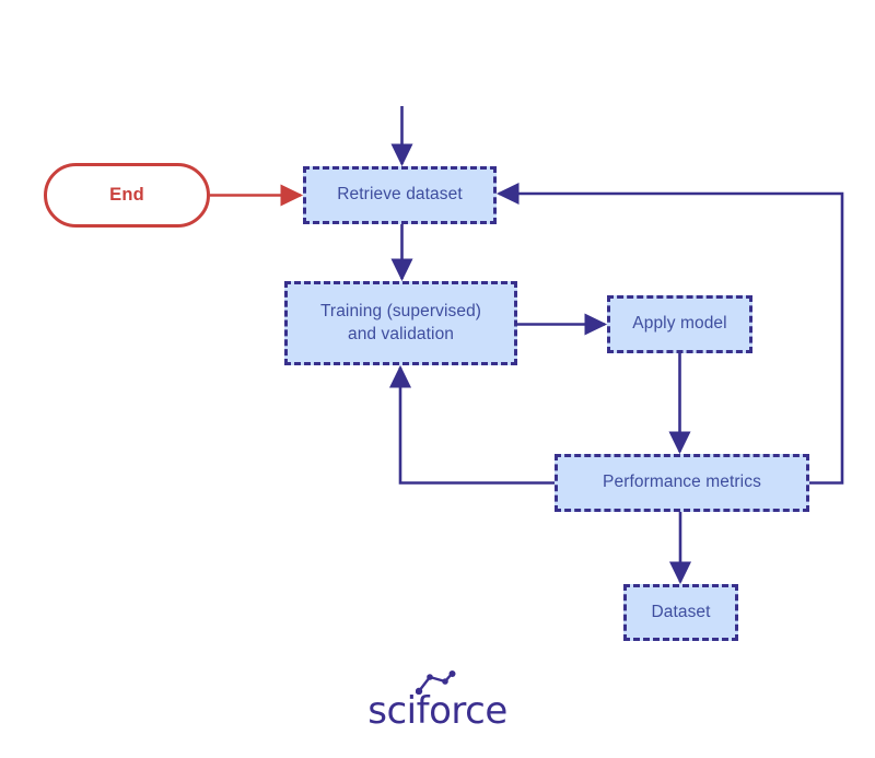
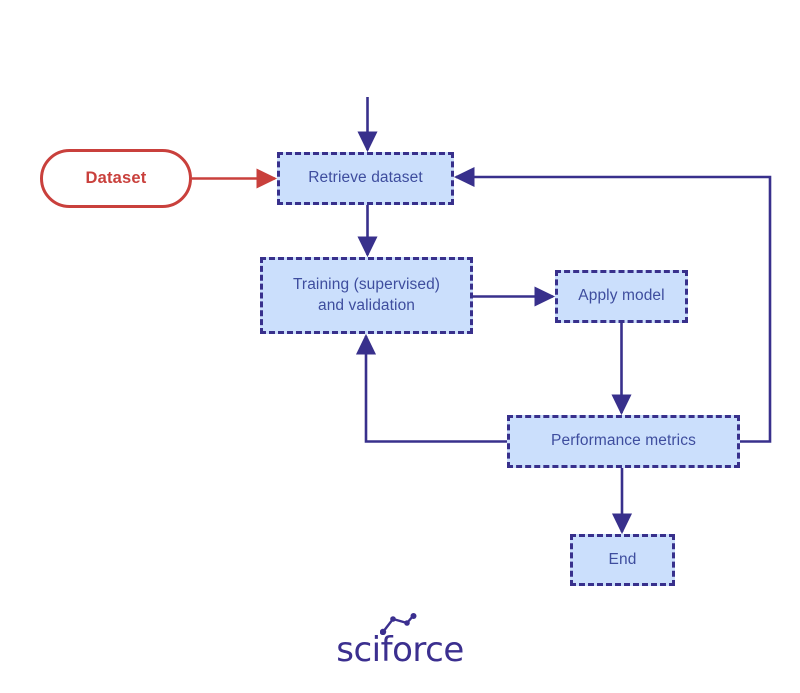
- End
+ Dataset
  Retrieve dataset
  Training (supervised)
  and validation
  Apply model
  Performance metrics
- Dataset
+ End
  sciforce
